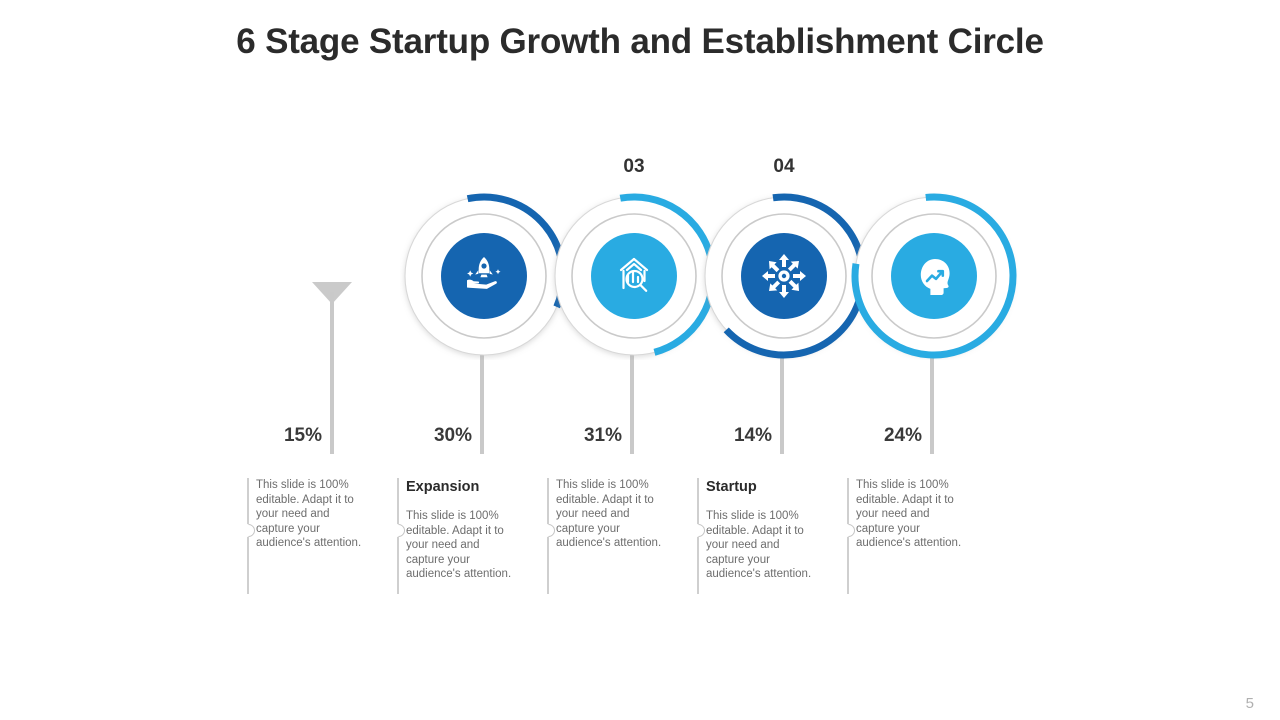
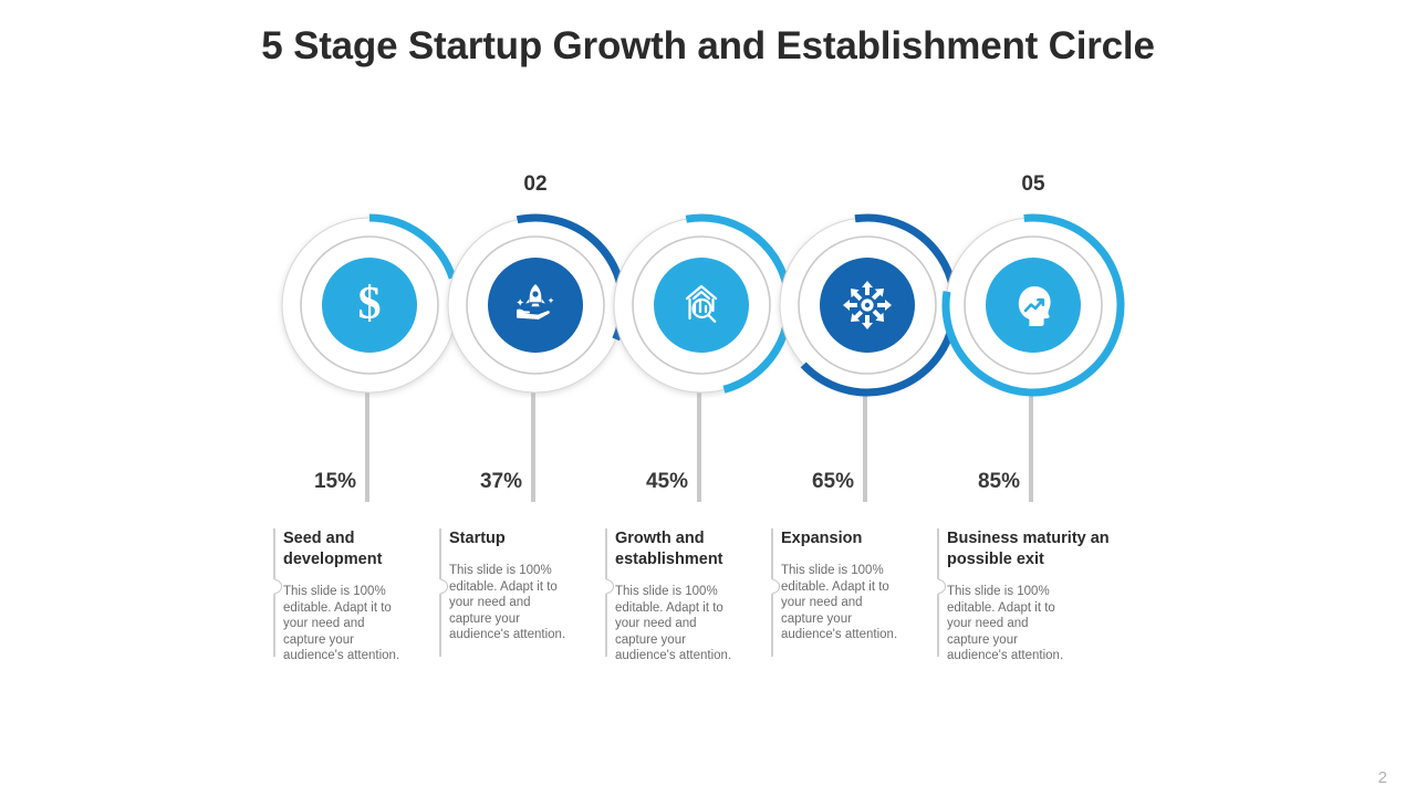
- 6 Stage Startup Growth and Establishment Circle
+ 5 Stage Startup Growth and Establishment Circle
+ $
  15%
+ Seed and
+ development
  This slide is 100% editable. Adapt it to your need and capture your audience's attention.
+ 02
- 30%
+ 37%
- Expansion
+ Startup
  This slide is 100% editable. Adapt it to your need and capture your audience's attention.
- 03
- 31%
+ 45%
+ Growth and
+ establishment
  This slide is 100% editable. Adapt it to your need and capture your audience's attention.
- 04
- 14%
+ 65%
- Startup
+ Expansion
  This slide is 100% editable. Adapt it to your need and capture your audience's attention.
+ 05
- 24%
+ 85%
+ Business maturity an
+ possible exit
  This slide is 100% editable. Adapt it to your need and capture your audience's attention.
- 5
+ 2
